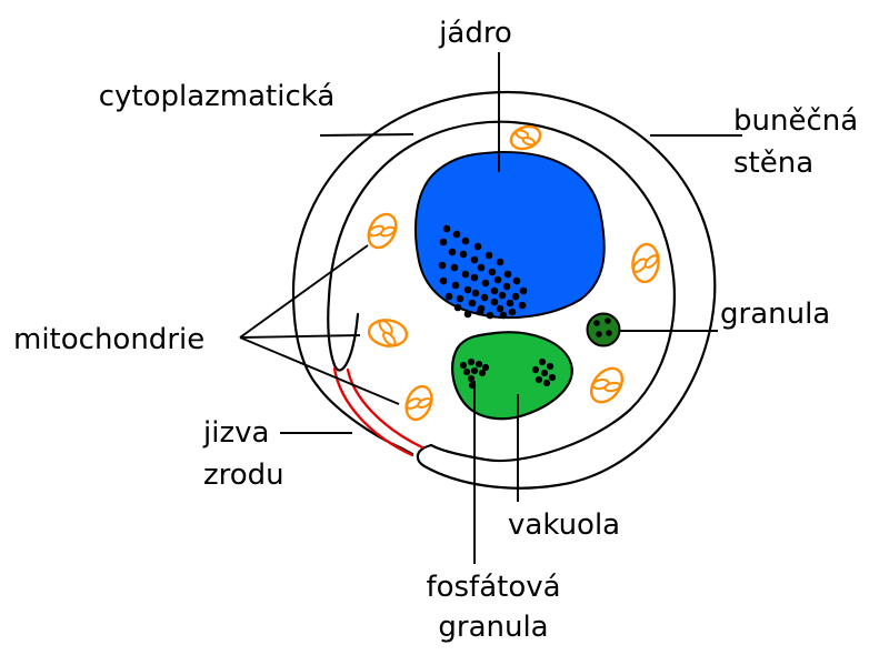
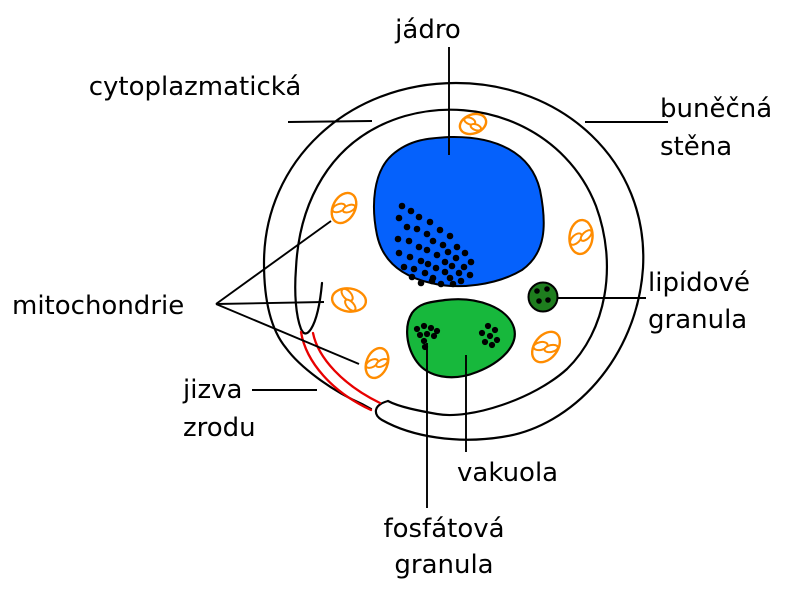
  jádro
  cytoplazmatická
  buněčná
  stěna
  mitochondrie
  jizva
  zrodu
+ lipidové
  granula
  vakuola
  fosfátová
  granula
